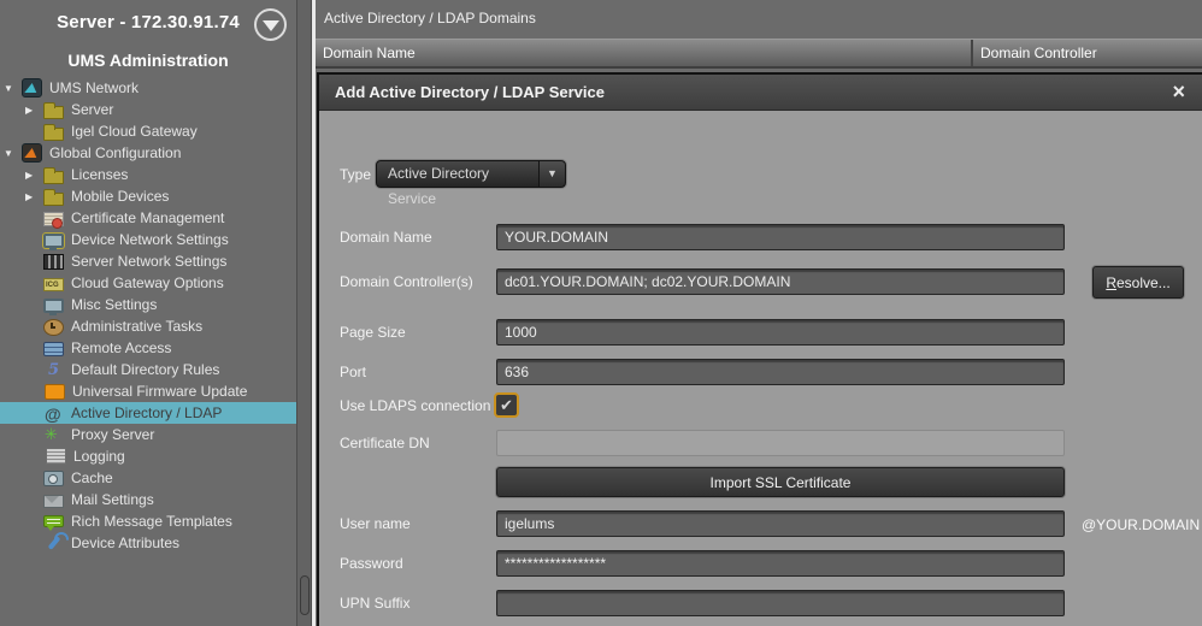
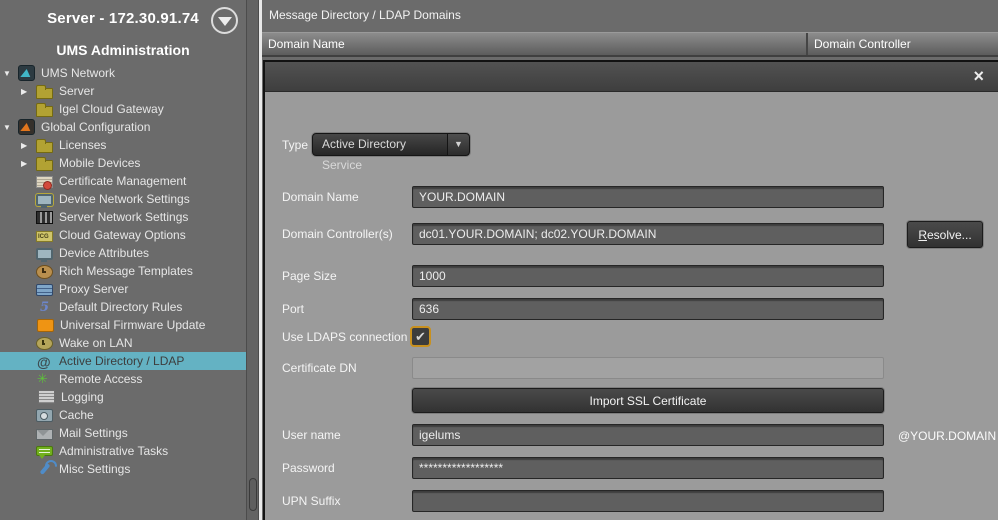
  Server - 172.30.91.74
  UMS Administration
  ▼
  UMS Network
  ▶
  Server
  Igel Cloud Gateway
  ▼
  Global Configuration
  ▶
  Licenses
  ▶
  Mobile Devices
  Certificate Management
  Device Network Settings
  Server Network Settings
  Cloud Gateway Options
- Misc Settings
+ Device Attributes
- Administrative Tasks
+ Rich Message Templates
- Remote Access
+ Proxy Server
  Default Directory Rules
  Universal Firmware Update
+ Wake on LAN
  Active Directory / LDAP
- Proxy Server
+ Remote Access
  Logging
  Cache
  Mail Settings
- Rich Message Templates
+ Administrative Tasks
- Device Attributes
+ Misc Settings
- Active Directory / LDAP Domains
+ Message Directory / LDAP Domains
  Domain Name
  Domain Controller
- Add Active Directory / LDAP Service
  ×
  Type
  Active Directory Service
  ▼
  Domain Name
  YOUR.DOMAIN
  Domain Controller(s)
  dc01.YOUR.DOMAIN; dc02.YOUR.DOMAIN
  Resolve...
  Page Size
  1000
  Port
  636
  Use LDAPS connection
  ✔
  Certificate DN
  Import SSL Certificate
  User name
  igelums
  @YOUR.DOMAIN
  Password
  ******************
  UPN Suffix
